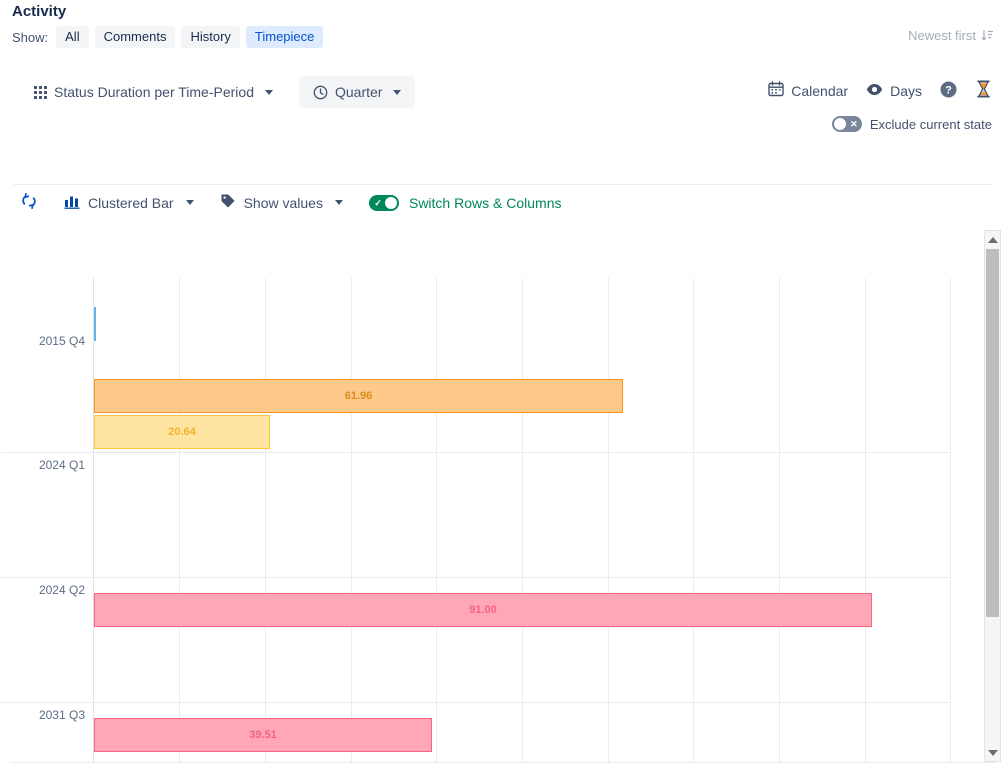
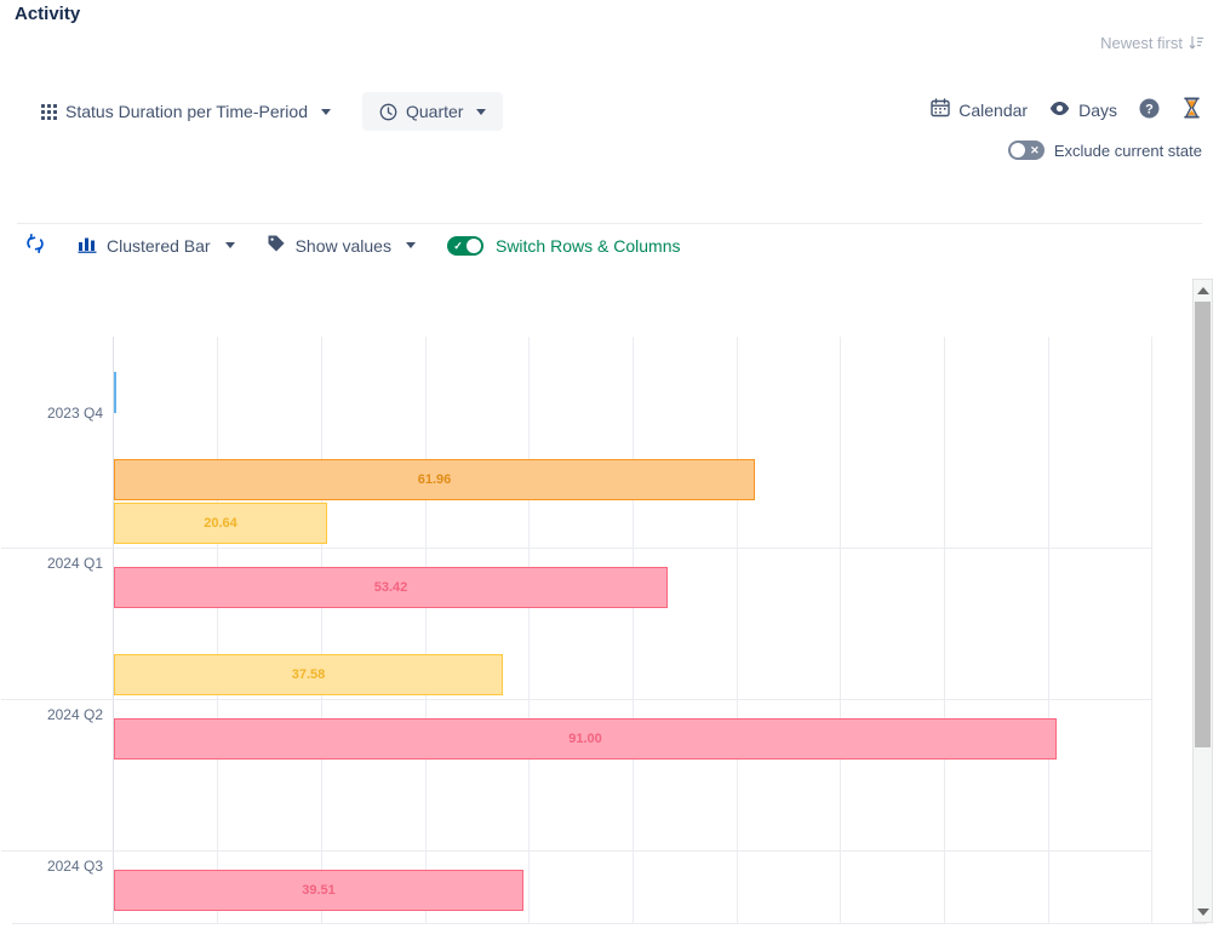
  Activity
- Show:
- All
- Comments
- History
- Timepiece
  Newest first
  Status Duration per Time-Period
  Quarter
  Calendar
  Days
  ?
  ✕
  Exclude current state
  Clustered Bar
  Show values
  ✓
  Switch Rows & Columns
- 2015 Q4
+ 2023 Q4
  2024 Q1
  2024 Q2
- 2031 Q3
+ 2024 Q3
  61.96
  20.64
+ 53.42
+ 37.58
  91.00
  39.51
